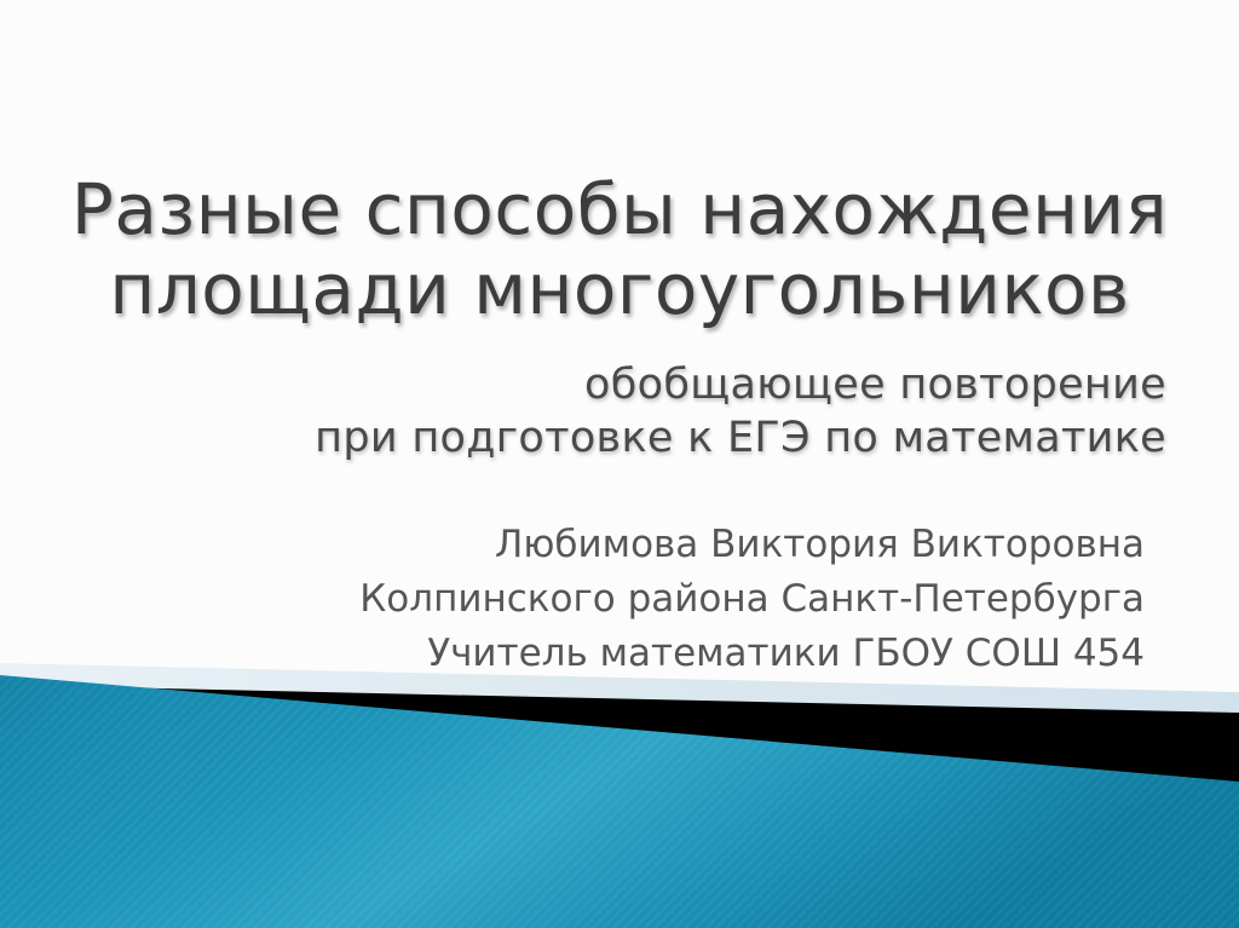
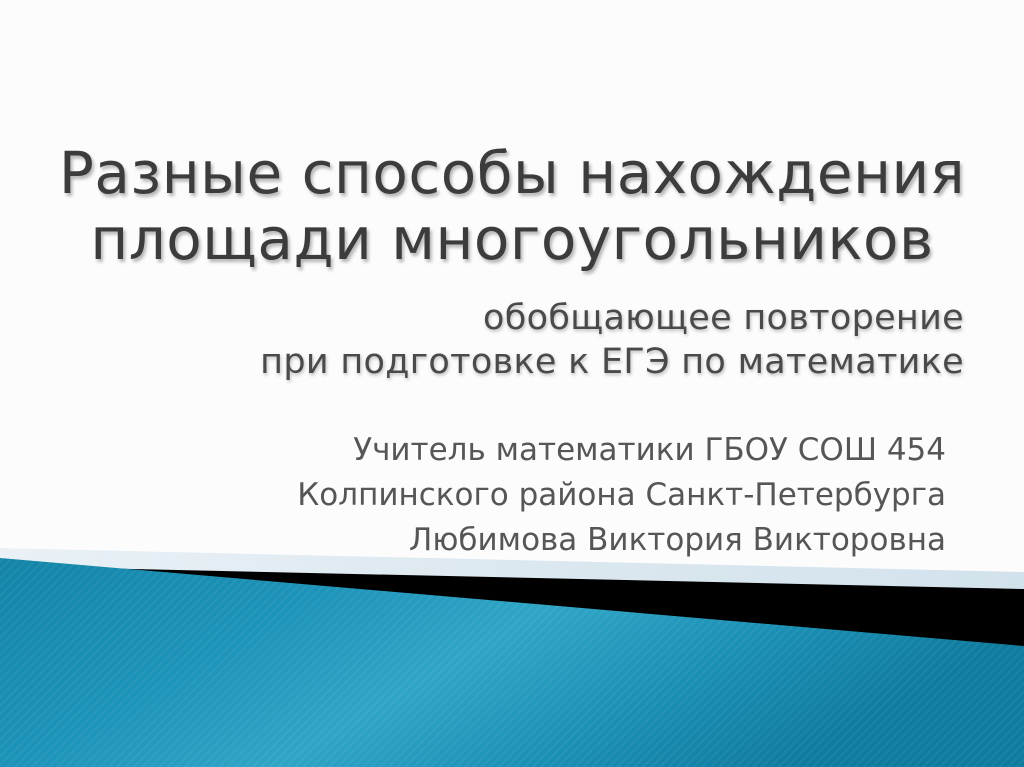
  Разные способы нахождения
  площади многоугольников
  обобщающее повторение
  при подготовке к ЕГЭ по математике
- Любимова Виктория Викторовна
+ Учитель математики ГБОУ СОШ 454
  Колпинского района Санкт-Петербурга
- Учитель математики ГБОУ СОШ 454
+ Любимова Виктория Викторовна
